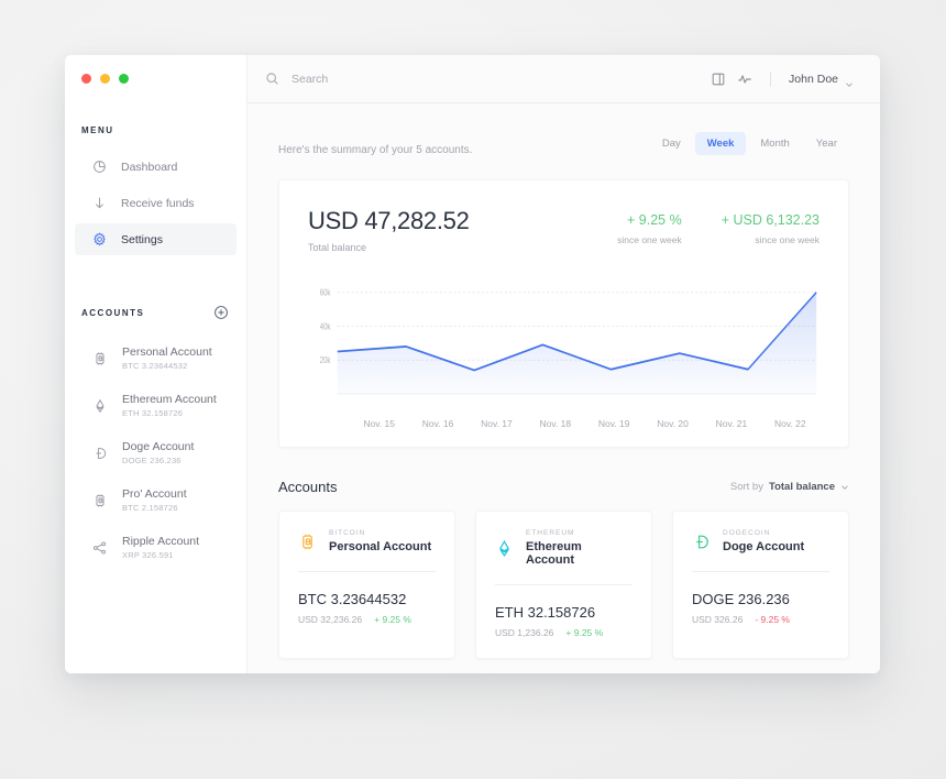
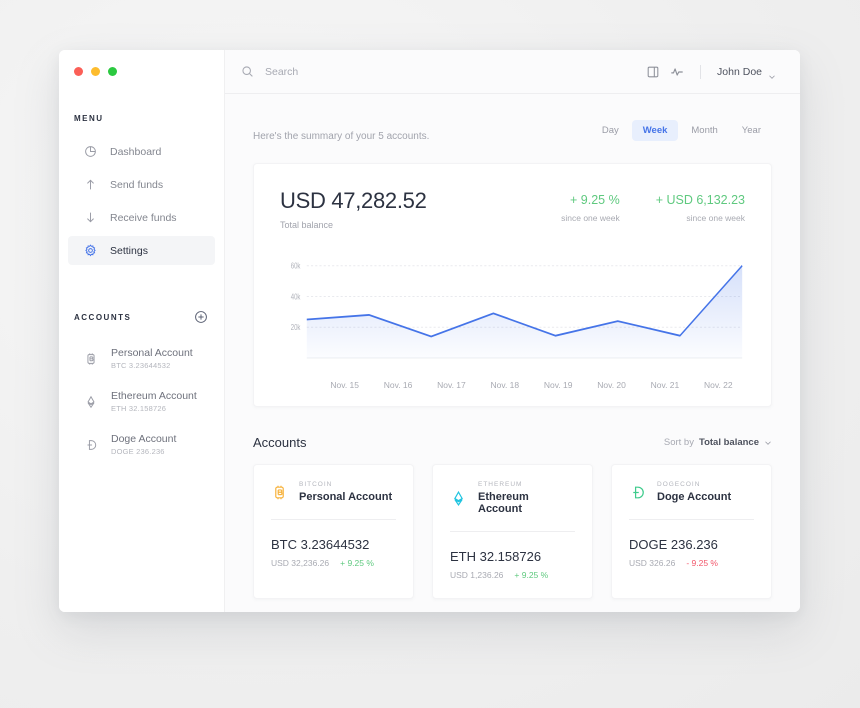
  MENU
  Dashboard
+ Send funds
  Receive funds
  Settings
  ACCOUNTS
  Personal Account
  BTC 3.23644532
  Ethereum Account
  ETH 32.158726
  Doge Account
  DOGE 236.236
- Pro' Account
- BTC 2.158726
- Ripple Account
- XRP 326.591
  Search
  John Doe
  Here's the summary of your 5 accounts.
  Day
  Week
  Month
  Year
  USD 47,282.52
  Total balance
  + 9.25 %
  since one week
  + USD 6,132.23
  since one week
  20k
  40k
  60k
  Nov. 15
  Nov. 16
  Nov. 17
  Nov. 18
  Nov. 19
  Nov. 20
  Nov. 21
  Nov. 22
  Accounts
  Sort by
  Total balance
  Personal Account
  BTC 3.23644532
  USD 32,236.26
  + 9.25 %
  Ethereum Account
  ETH 32.158726
  USD 1,236.26
  + 9.25 %
  Doge Account
  DOGE 236.236
  USD 326.26
  - 9.25 %
